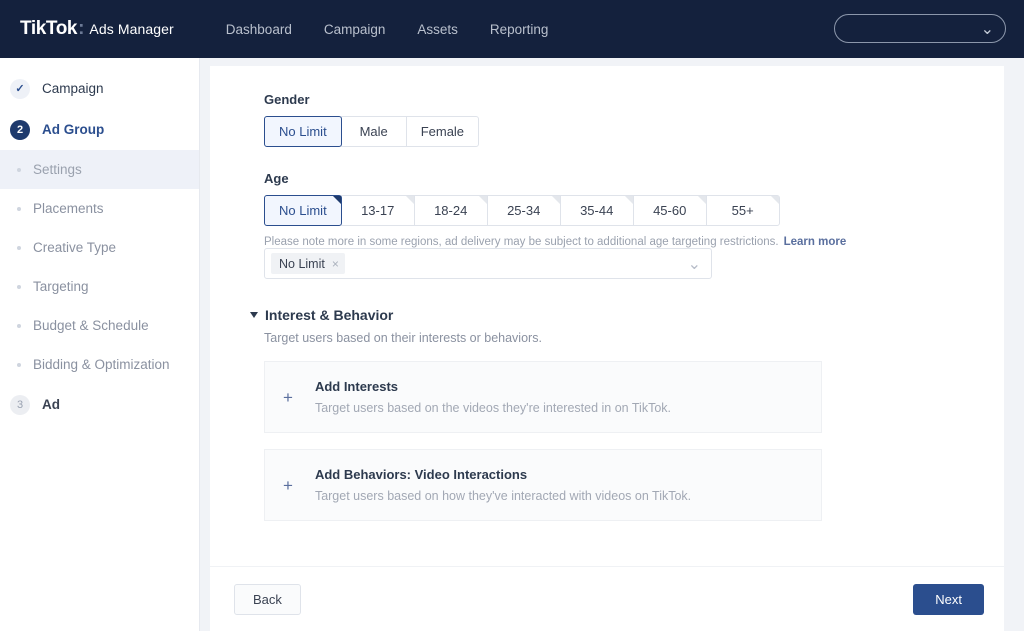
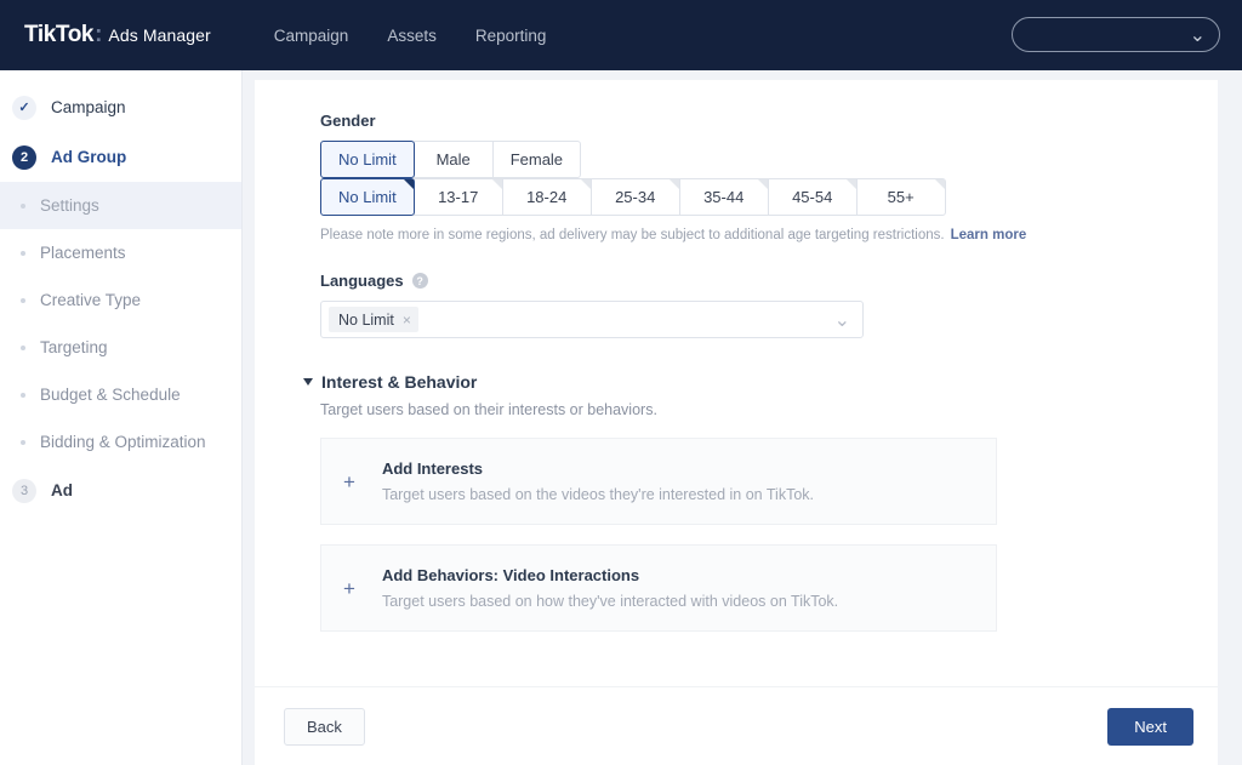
  TikTok
  :
  Ads Manager
- Dashboard
  Campaign
  Assets
  Reporting
  ⌄
  ✓
  Campaign
  2
  Ad Group
  Settings
  Placements
  Creative Type
  Targeting
  Budget & Schedule
  Bidding & Optimization
  3
  Ad
  Gender
  No Limit
  Male
  Female
- Age
  No Limit
  13-17
  18-24
  25-34
  35-44
- 45-60
+ 45-54
  55+
  Please note more in some regions, ad delivery may be subject to additional age targeting restrictions. Learn more
+ Languages
+ ?
  No Limit
  ×
  ⌄
  Interest & Behavior
  Target users based on their interests or behaviors.
  +
  Add Interests
  Target users based on the videos they're interested in on TikTok.
  +
  Add Behaviors: Video Interactions
  Target users based on how they've interacted with videos on TikTok.
  Back
  Next
